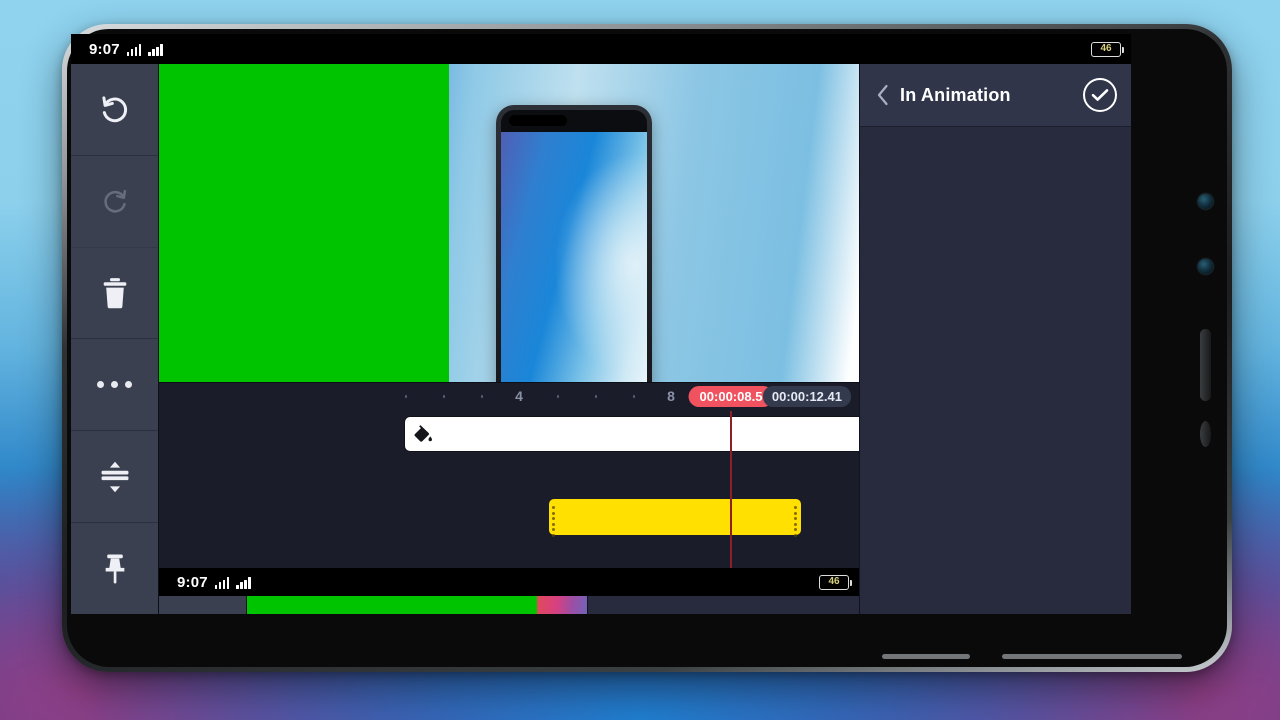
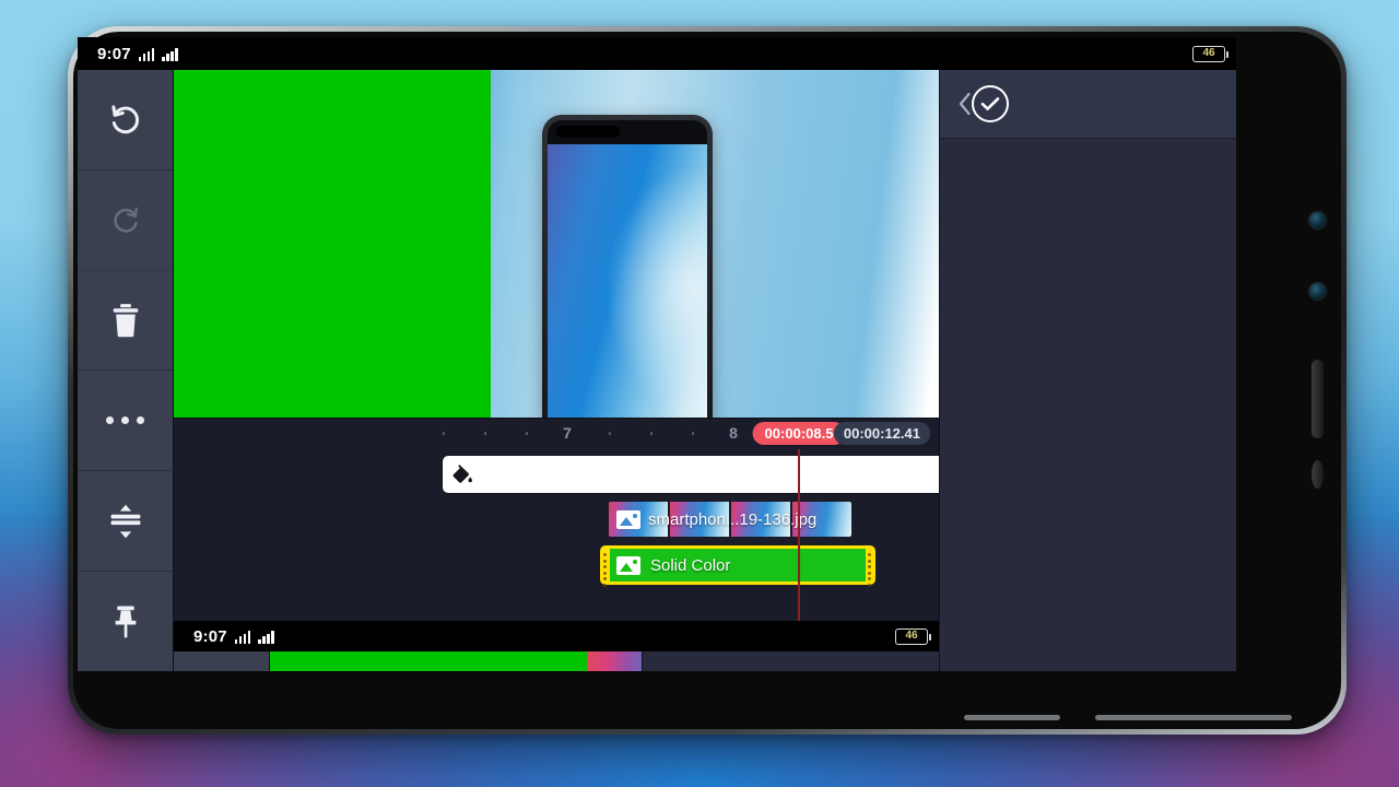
  9:07
  46
- 4
+ 7
  8
  00:00:08.5
  00:00:12.41
+ smartphon...19-136.jpg
+ Solid Color
  9:07
  46
- In Animation
